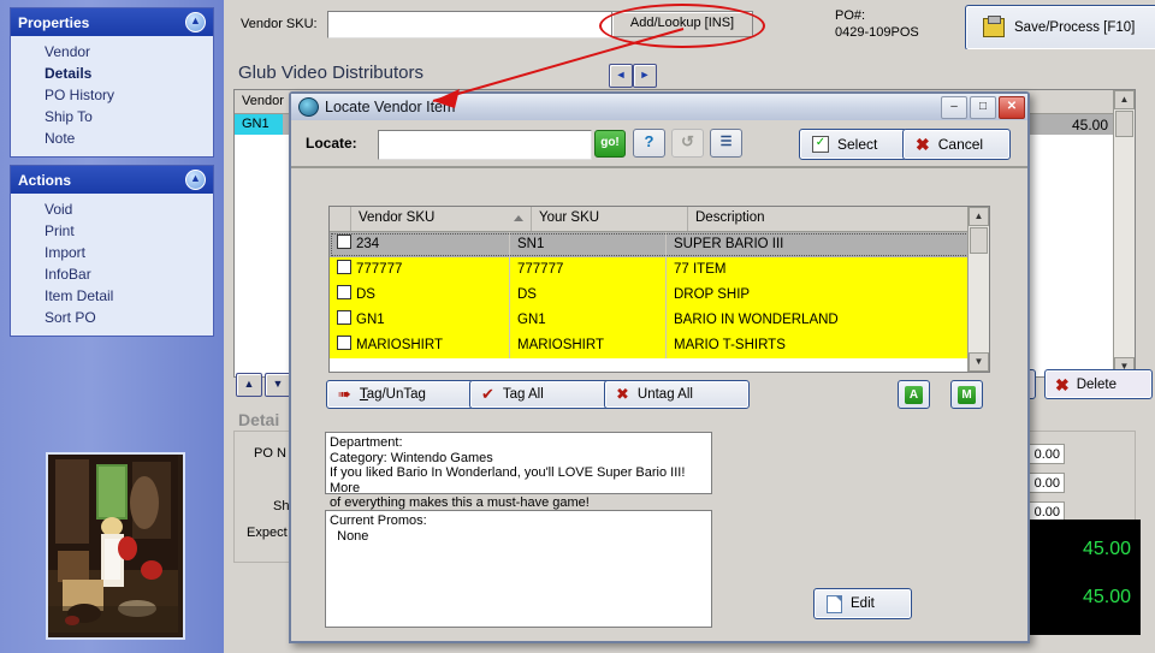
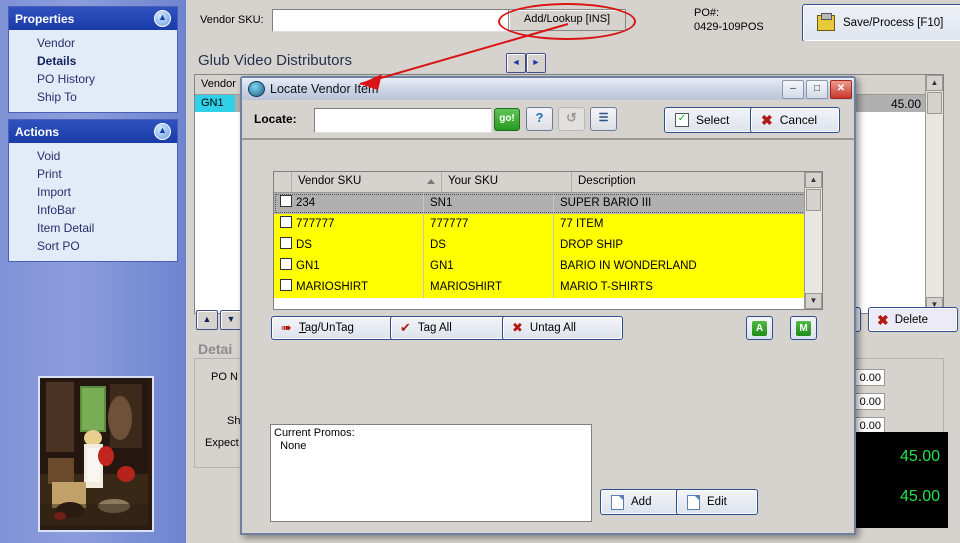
  Properties
  ▲
  Vendor
  Details
  PO History
  Ship To
- Note
  Actions
  ▲
  Void
  Print
  Import
  InfoBar
  Item Detail
  Sort PO
  Vendor SKU:
  Add/Lookup [INS]
  PO#:
  0429-109POS
  Save/Process [F10]
  Glub Video Distributors
  ◄
  ►
  Vendor
  GN1
  45.00
  ▲
  ▼
  ▲
  ▼
  ✖
  Delete
  Detai
  PO N
  Sh
  Expect
  0.00
  0.00
  0.00
  45.00
  45.00
  Locate Vendor Item
  –
  □
  ✕
  Locate:
  go!
  ?
  ↺
  ☰
  ✓
  Select
  ✖
  Cancel
  Vendor SKU
  Your SKU
  Description
  234
  SN1
  SUPER BARIO III
  777777
  777777
  77 ITEM
  DS
  DS
  DROP SHIP
  GN1
  GN1
  BARIO IN WONDERLAND
  MARIOSHIRT
  MARIOSHIRT
  MARIO T-SHIRTS
  ▲
  ▼
  ➠
  TTag/UnTag
  ✔
  Tag All
  ✖
  Untag All
  A
  M
- Department:
- Category: Wintendo Games
- If you liked Bario In Wonderland, you'll LOVE Super Bario III! More
- of everything makes this a must-have game!
  Current Promos:
  None
+ Add
  Edit
